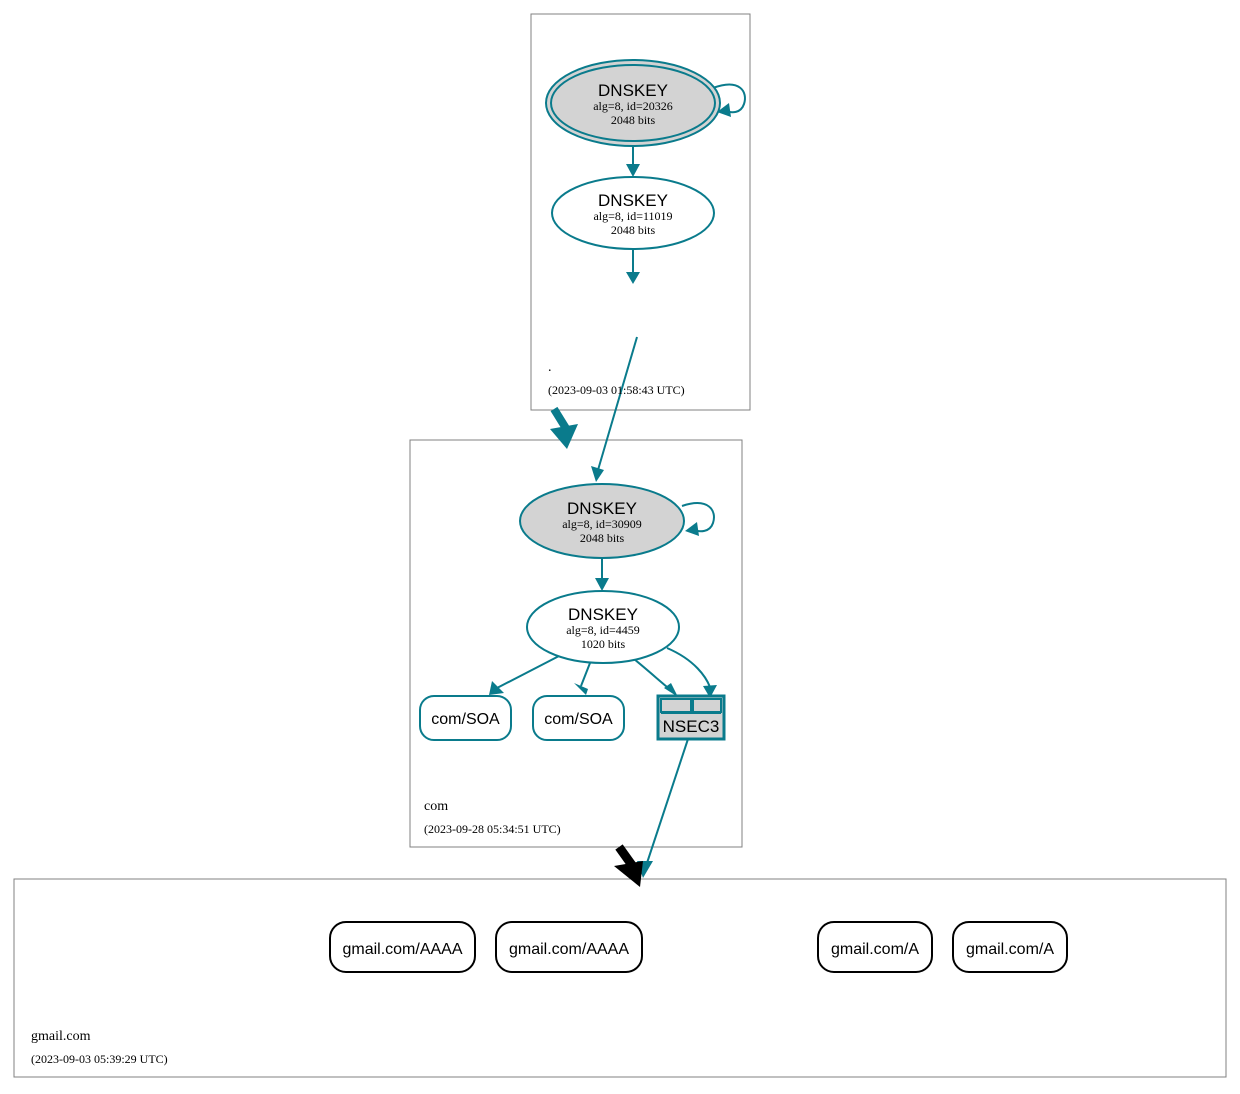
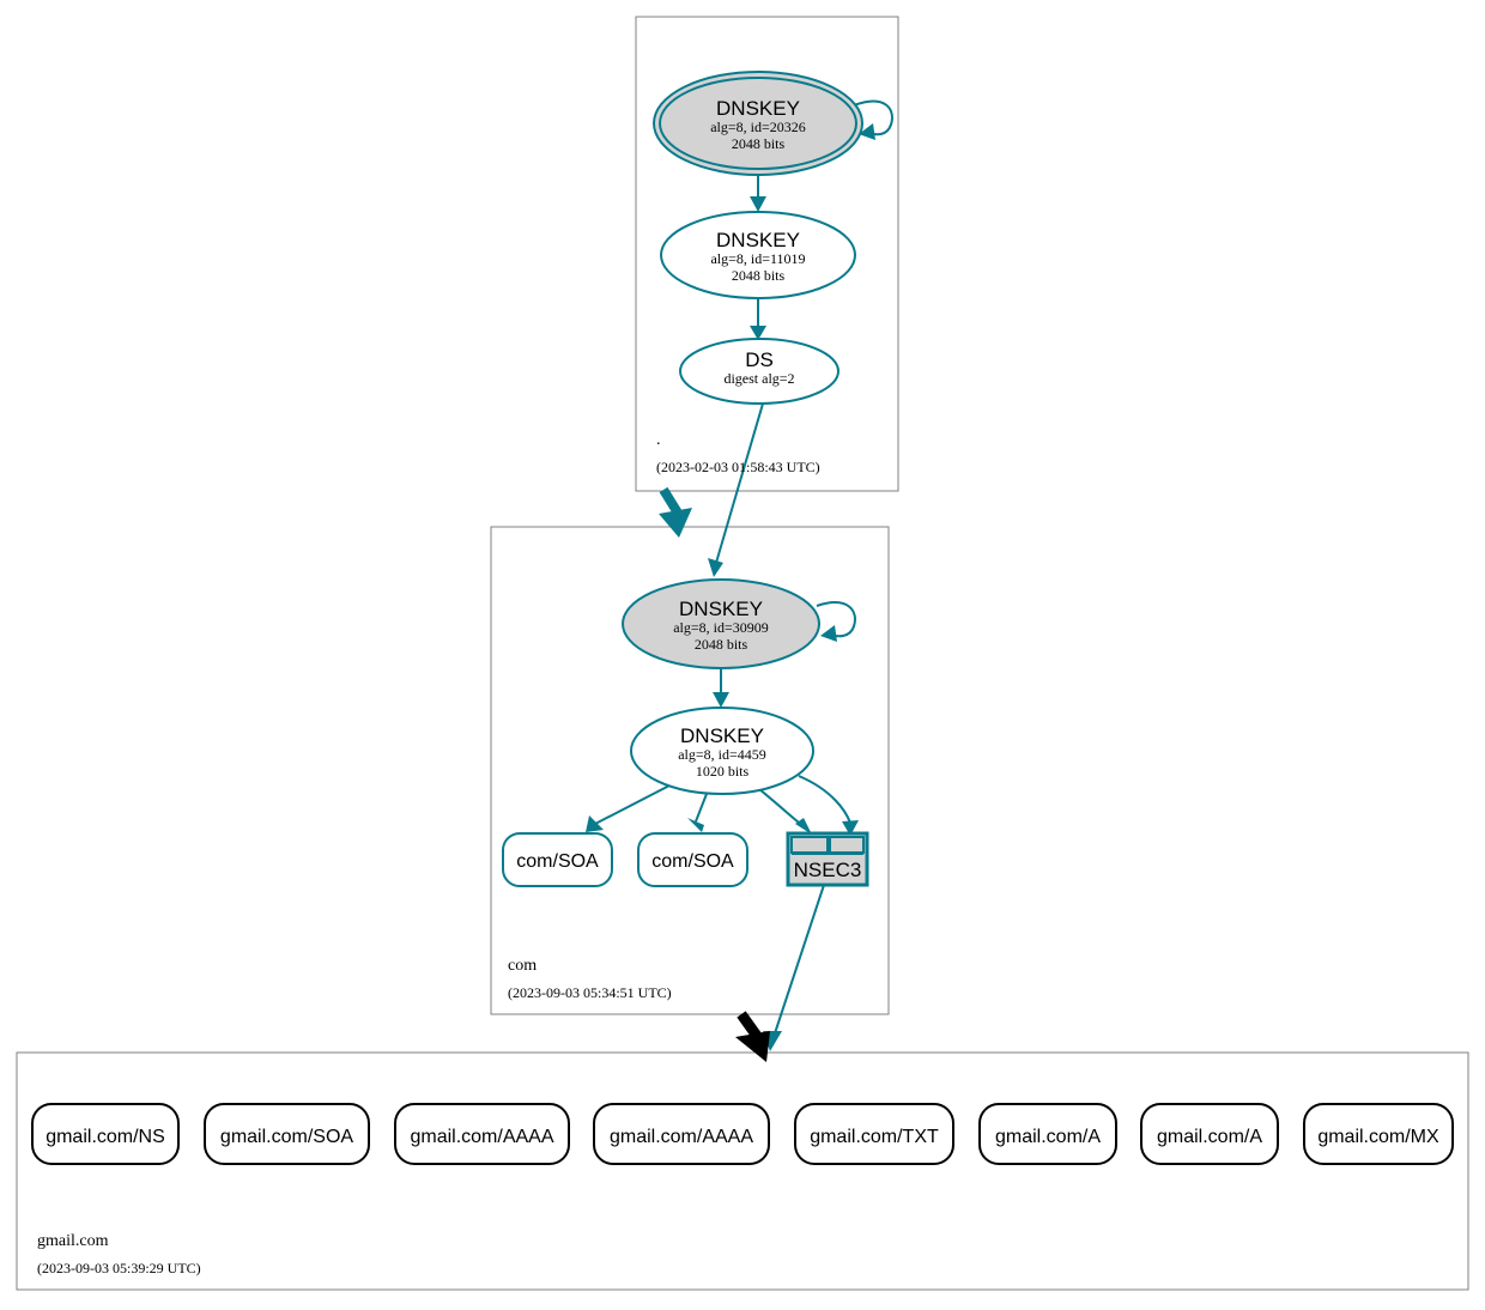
  DNSKEY
  alg=8, id=20326
  2048 bits
  DNSKEY
  alg=8, id=11019
  2048 bits
+ DS
+ digest alg=2
  .
- (2023-09-03 01:58:43 UTC)
+ (2023-02-03 01:58:43 UTC)
  DNSKEY
  alg=8, id=30909
  2048 bits
  DNSKEY
  alg=8, id=4459
  1020 bits
  com/SOA
  com/SOA
  NSEC3
  com
- (2023-09-28 05:34:51 UTC)
+ (2023-09-03 05:34:51 UTC)
+ gmail.com/NS
+ gmail.com/SOA
  gmail.com/AAAA
  gmail.com/AAAA
+ gmail.com/TXT
  gmail.com/A
  gmail.com/A
+ gmail.com/MX
  gmail.com
  (2023-09-03 05:39:29 UTC)
